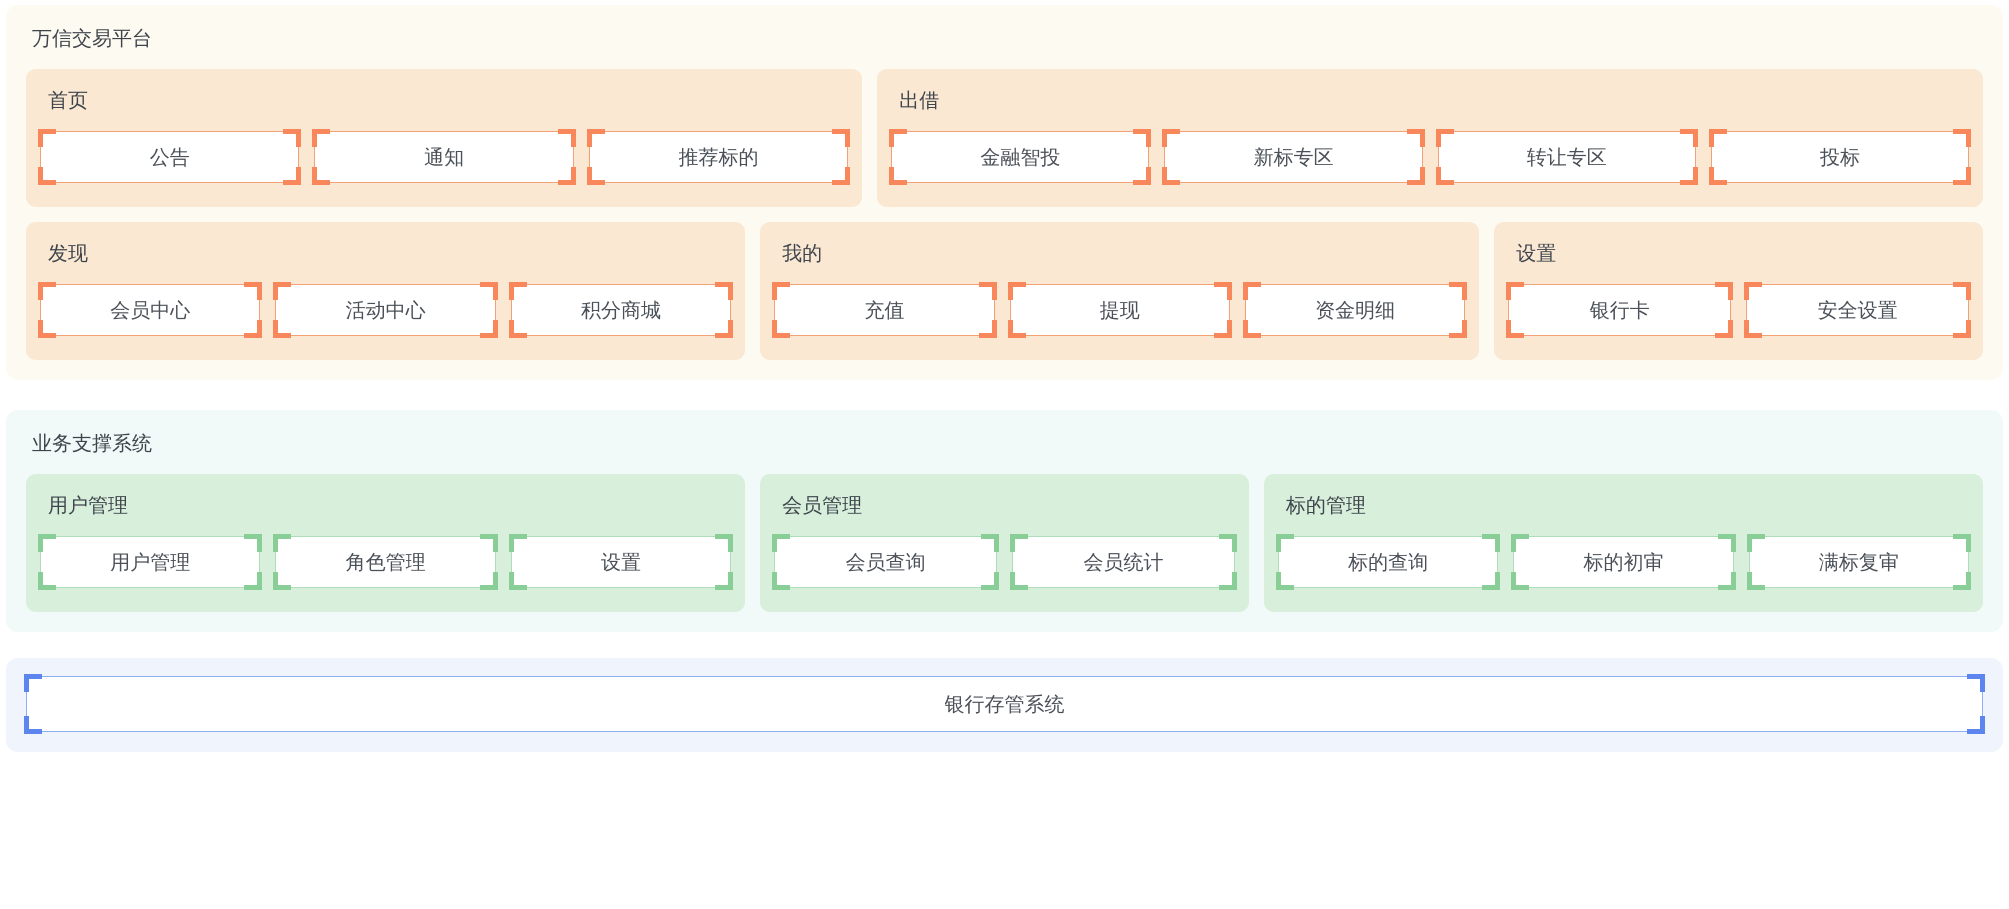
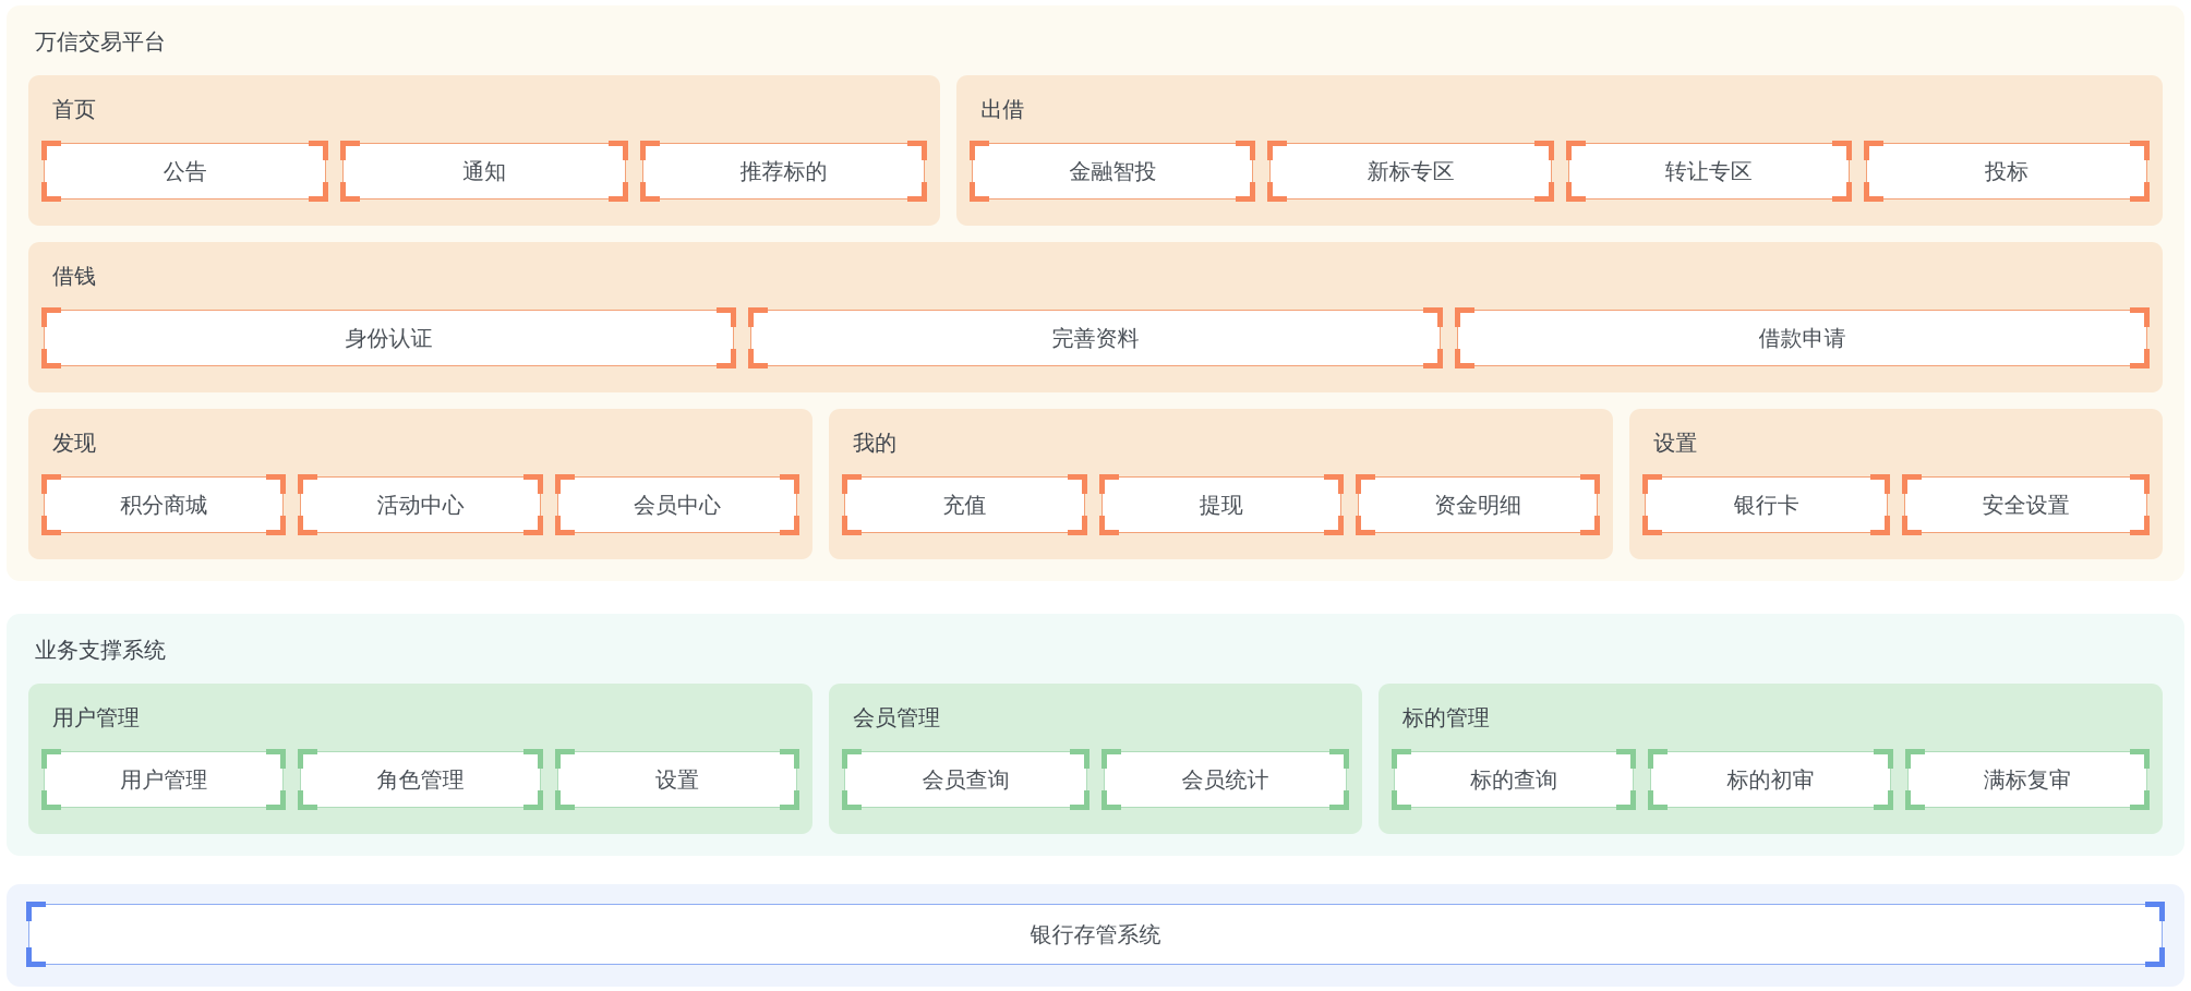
  万信交易平台
  首页
  公告
  通知
  推荐标的
  出借
  金融智投
  新标专区
  转让专区
  投标
+ 借钱
+ 身份认证
+ 完善资料
+ 借款申请
  发现
- 会员中心
+ 积分商城
  活动中心
- 积分商城
+ 会员中心
  我的
  充值
  提现
  资金明细
  设置
  银行卡
  安全设置
  业务支撑系统
  用户管理
  用户管理
  角色管理
  设置
  会员管理
  会员查询
  会员统计
  标的管理
  标的查询
  标的初审
  满标复审
  银行存管系统
